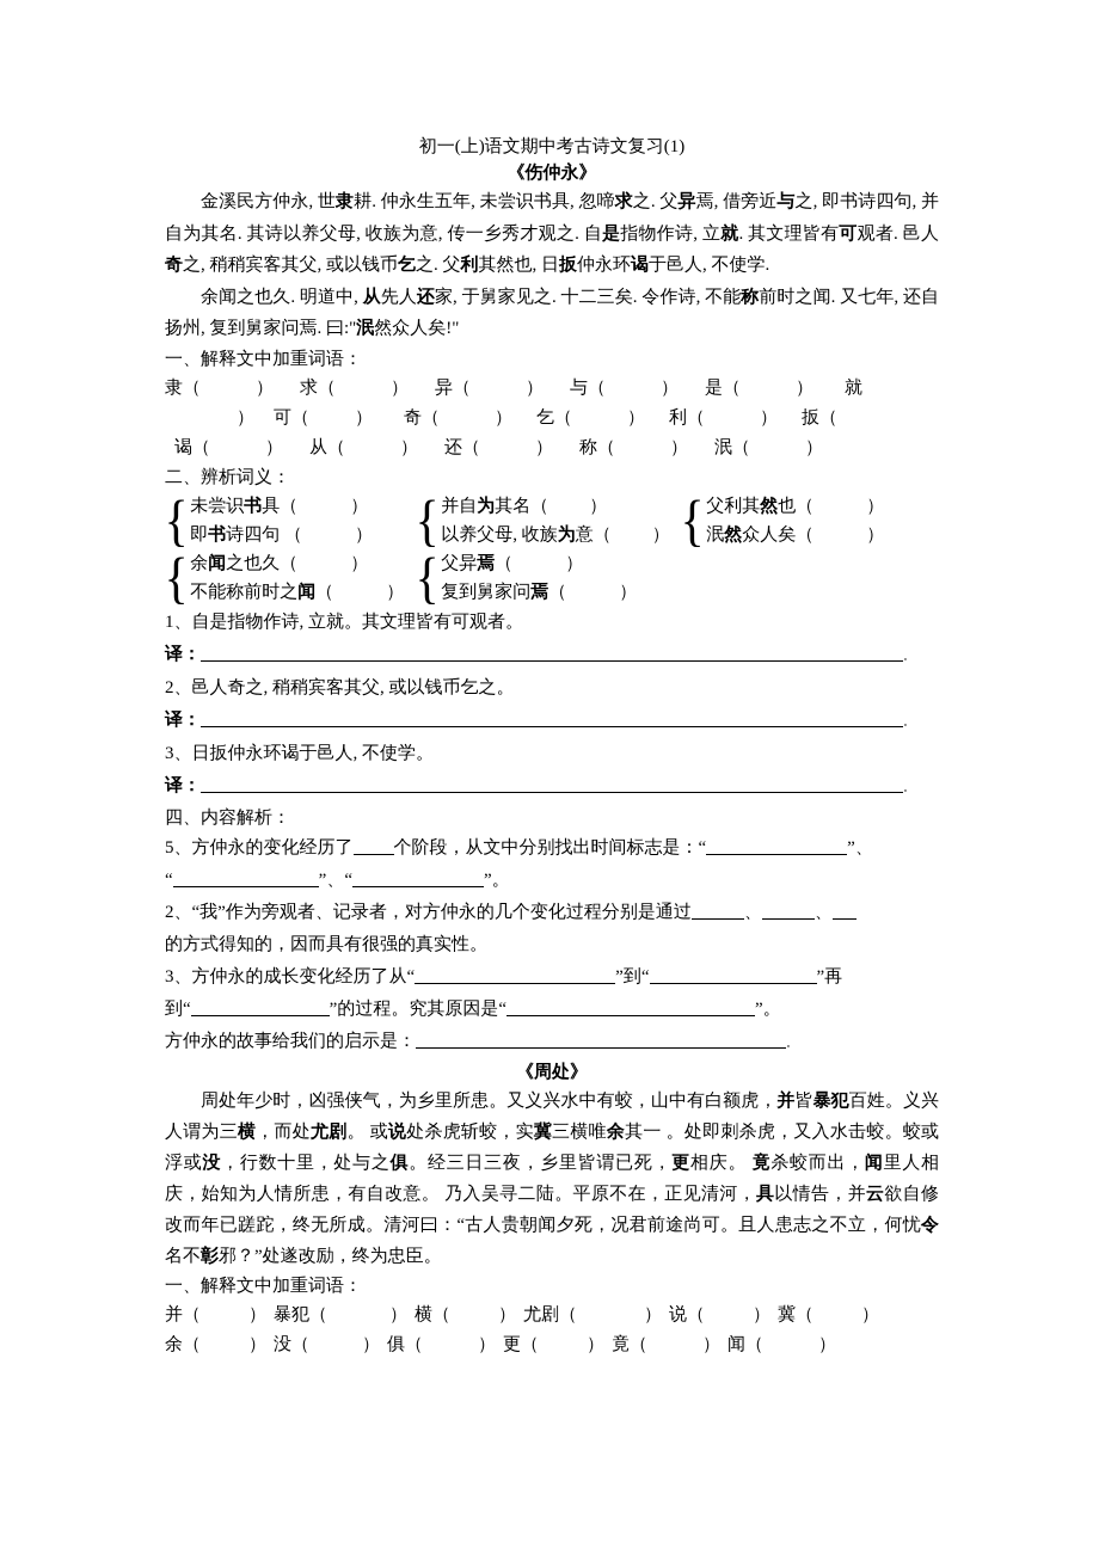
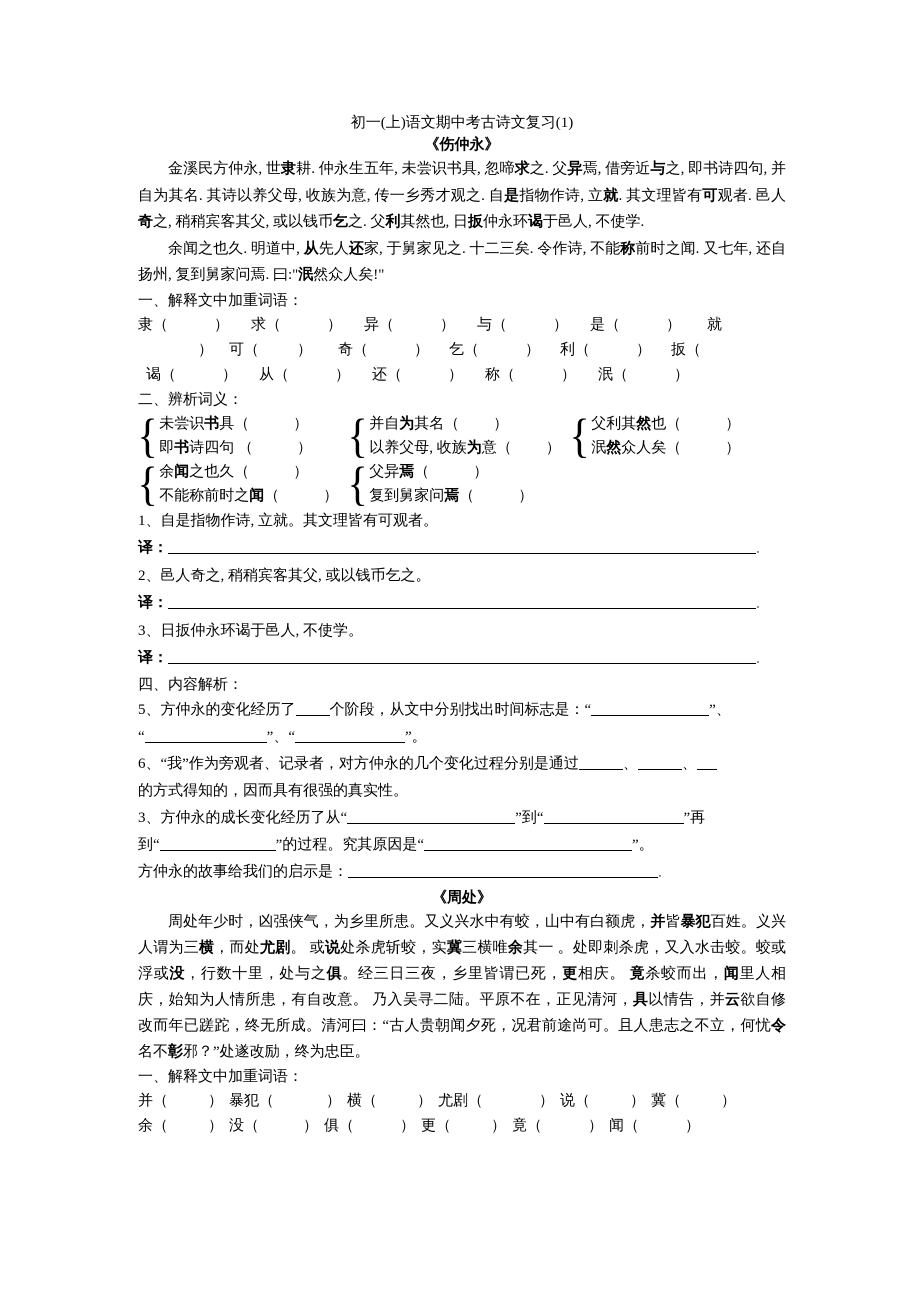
  初一(上)语文期中考古诗文复习(1)
  《伤仲永》
  金溪民方仲永, 世隶耕. 仲永生五年, 未尝识书具, 忽啼求之. 父异焉, 借旁近与之, 即书诗四句, 并自为其名. 其诗以养父母, 收族为意, 传一乡秀才观之. 自是指物作诗, 立就. 其文理皆有可观者. 邑人奇之, 稍稍宾客其父, 或以钱币乞之. 父利其然也, 日扳仲永环谒于邑人, 不使学.
  余闻之也久. 明道中, 从先人还家, 于舅家见之. 十二三矣. 令作诗, 不能称前时之闻. 又七年, 还自扬州, 复到舅家问焉. 曰:"泯然众人矣!"
  一、解释文中加重词语：
  隶（ ） 求（ ） 异（ ） 与（ ） 是（ ） 就
  ） 可（ ） 奇（ ） 乞（ ） 利（ ） 扳（
  谒（ ） 从（ ） 还（ ） 称（ ） 泯（ ）
  二、辨析词义：
  {
  未尝识书具（ ）
  即书诗四句 （ ）
  {
  并自为其名（ ）
  以养父母, 收族为意（ ）
  {
  父利其然也（ ）
  泯然众人矣（ ）
  {
  余闻之也久（ ）
  不能称前时之闻（ ）
  {
  父异焉（ ）
  复到舅家问焉（ ）
  1、自是指物作诗, 立就。其文理皆有可观者。
  译： 。
  2、邑人奇之, 稍稍宾客其父, 或以钱币乞之。
  译： 。
  3、日扳仲永环谒于邑人, 不使学。
  译： 。
  四、内容解析：
  5、方仲永的变化经历了 个阶段，从文中分别找出时间标志是：“ ”、
  “ ”、“ ”。
- 2、“我”作为旁观者、记录者，对方仲永的几个变化过程分别是通过 、 、
+ 6、“我”作为旁观者、记录者，对方仲永的几个变化过程分别是通过 、 、
  的方式得知的，因而具有很强的真实性。
  3、方仲永的成长变化经历了从“ ”到“ ”再
  到“ ”的过程。究其原因是“ ”。
  方仲永的故事给我们的启示是： 。
  《周处》
  周处年少时，凶强侠气，为乡里所患。又义兴水中有蛟，山中有白额虎，并皆暴犯百姓。义兴人谓为三横，而处尤剧。 或说处杀虎斩蛟，实冀三横唯余其一 。处即刺杀虎，又入水击蛟。蛟或浮或没，行数十里，处与之俱。经三日三夜，乡里皆谓已死，更相庆。 竟杀蛟而出，闻里人相庆，始知为人情所患，有自改意。 乃入吴寻二陆。平原不在，正见清河，具以情告，并云欲自修改而年已蹉跎，终无所成。清河曰：“古人贵朝闻夕死，况君前途尚可。且人患志之不立，何忧令名不彰邪？”处遂改励，终为忠臣。
  一、解释文中加重词语：
  并（ ） 暴犯（ ） 横（ ） 尤剧（ ） 说（ ） 冀（ ）
  余（ ） 没（ ） 俱（ ） 更（ ） 竟（ ） 闻（ ）
